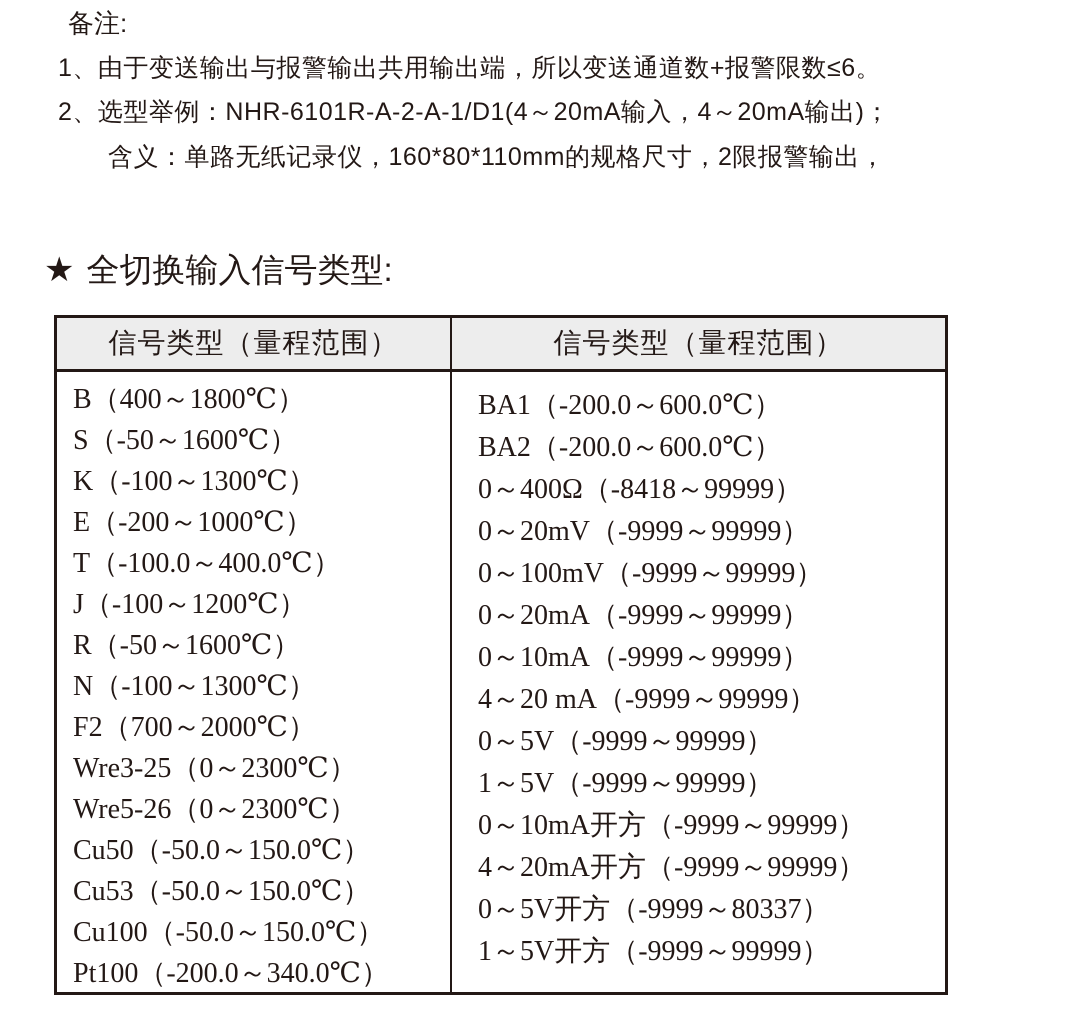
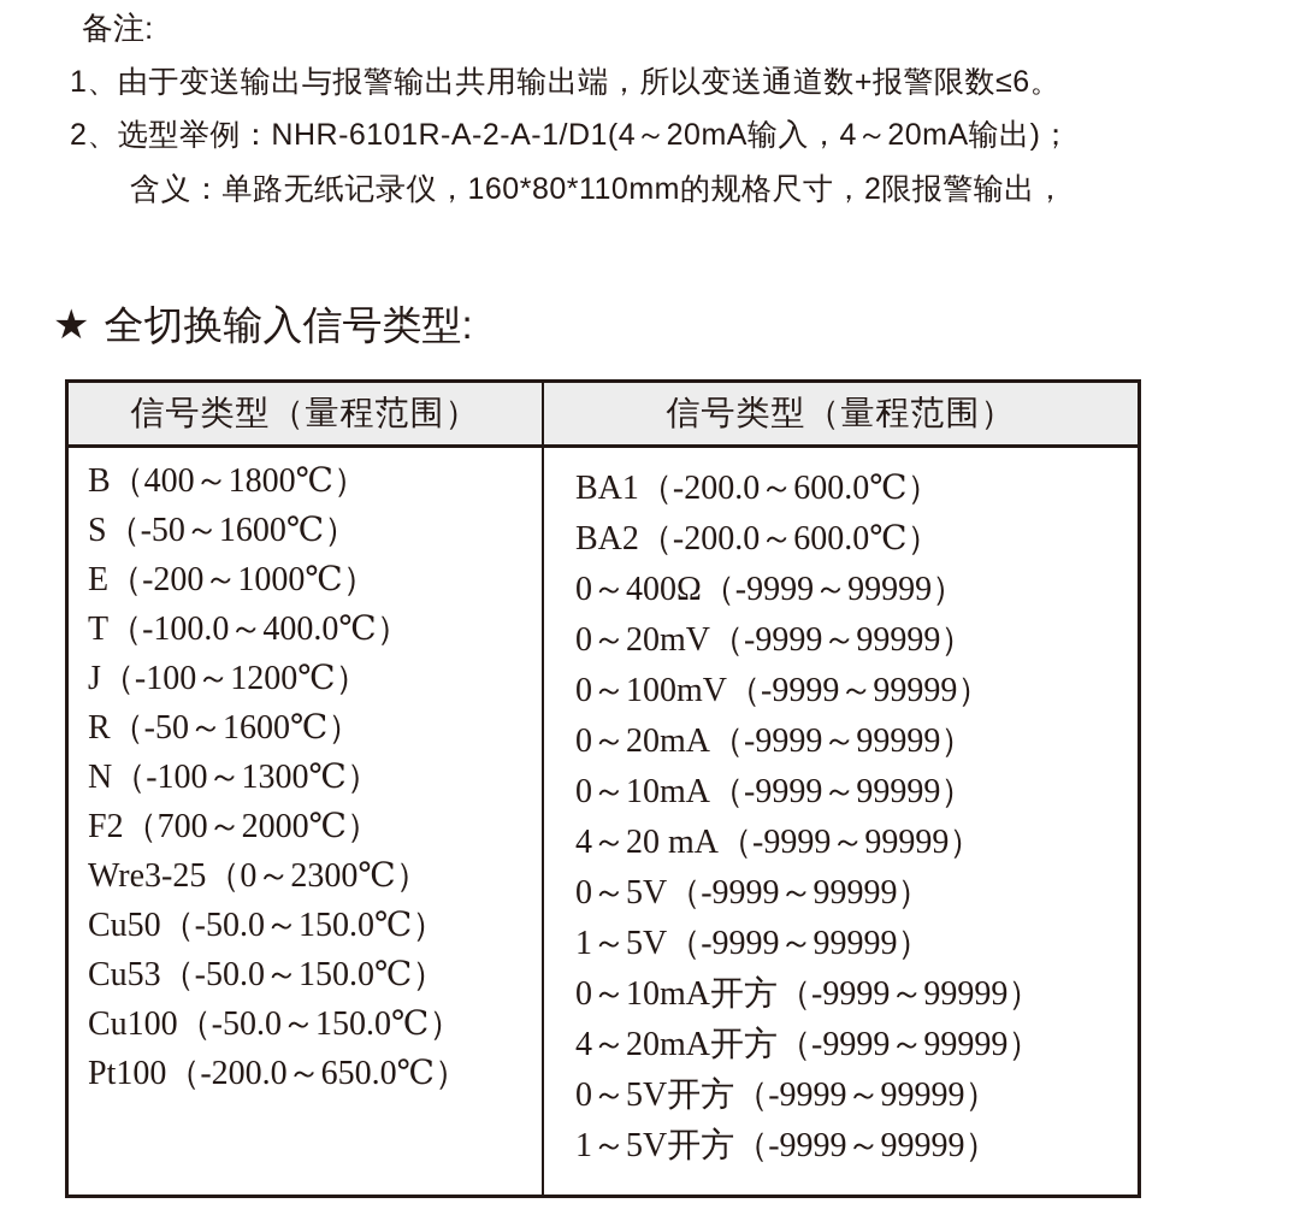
  备注:
  1、由于变送输出与报警输出共用输出端，所以变送通道数+报警限数≤6。
  2、选型举例：NHR-6101R-A-2-A-1/D1(4～20mA输入，4～20mA输出)；
  含义：单路无纸记录仪，160*80*110mm的规格尺寸，2限报警输出，
  ★ 全切换输入信号类型:
  信号类型（量程范围）
  信号类型（量程范围）
  B（400～1800℃）
  S（-50～1600℃）
- K（-100～1300℃）
  E（-200～1000℃）
  T（-100.0～400.0℃）
  J（-100～1200℃）
  R（-50～1600℃）
  N（-100～1300℃）
  F2（700～2000℃）
  Wre3-25（0～2300℃）
- Wre5-26（0～2300℃）
  Cu50（-50.0～150.0℃）
  Cu53（-50.0～150.0℃）
  Cu100（-50.0～150.0℃）
- Pt100（-200.0～340.0℃）
+ Pt100（-200.0～650.0℃）
  BA1（-200.0～600.0℃）
  BA2（-200.0～600.0℃）
- 0～400Ω（-8418～99999）
+ 0～400Ω（-9999～99999）
  0～20mV（-9999～99999）
  0～100mV（-9999～99999）
  0～20mA（-9999～99999）
  0～10mA（-9999～99999）
  4～20 mA（-9999～99999）
  0～5V（-9999～99999）
  1～5V（-9999～99999）
  0～10mA开方（-9999～99999）
  4～20mA开方（-9999～99999）
- 0～5V开方（-9999～80337）
+ 0～5V开方（-9999～99999）
  1～5V开方（-9999～99999）
